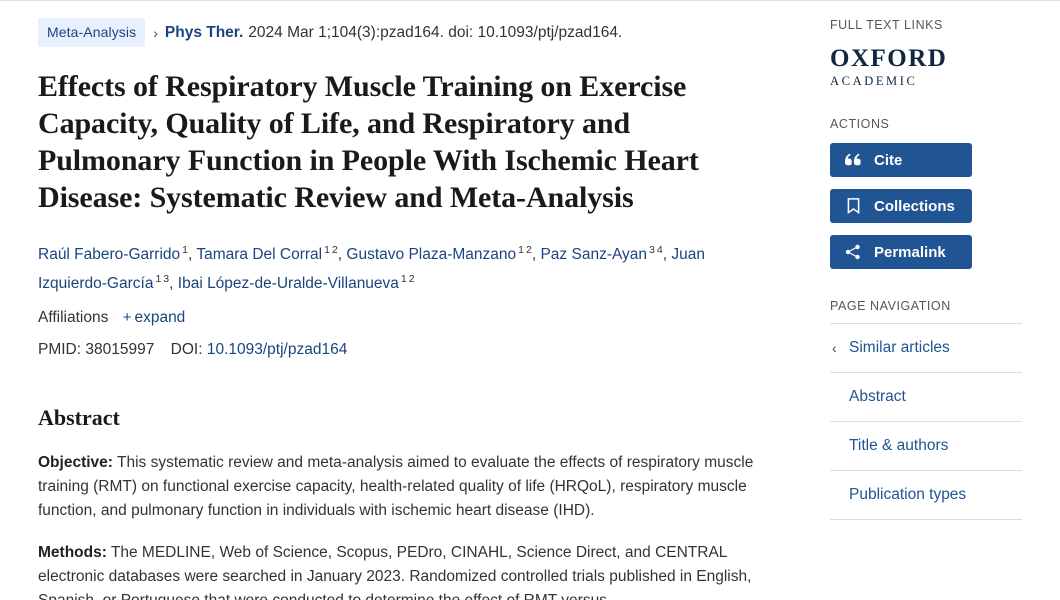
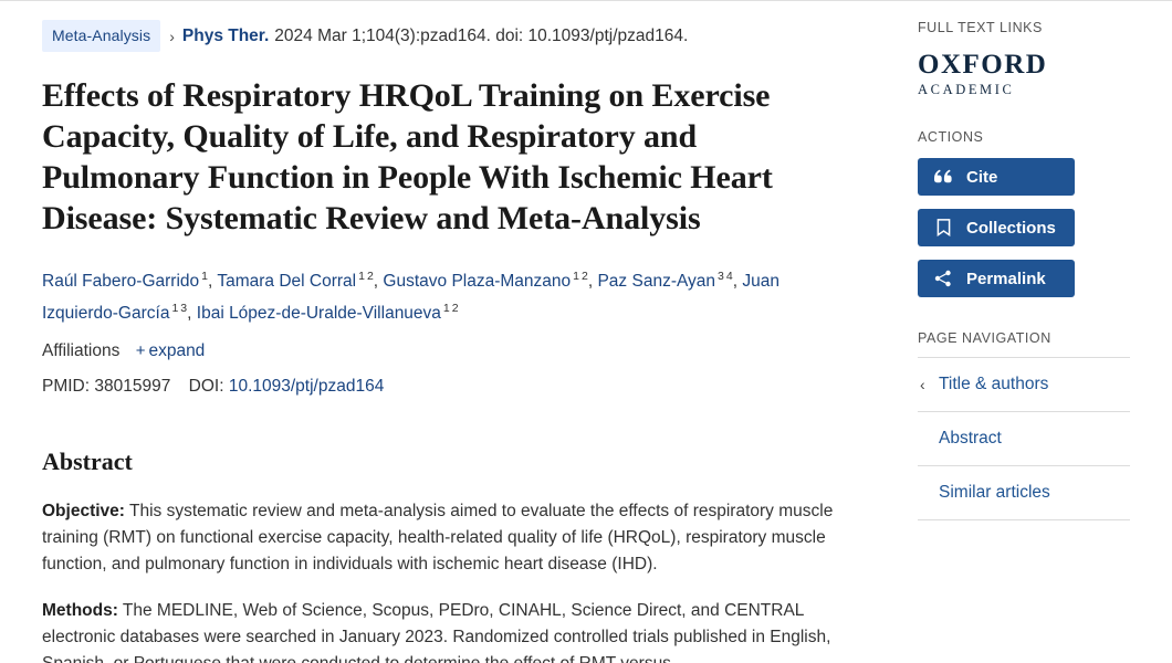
  Meta-Analysis
  ›
  Phys Ther.
  2024 Mar 1;104(3):pzad164. doi: 10.1093/ptj/pzad164.
- Effects of Respiratory Muscle Training on Exercise Capacity, Quality of Life, and Respiratory and Pulmonary Function in People With Ischemic Heart Disease: Systematic Review and Meta-Analysis
+ Effects of Respiratory HRQoL Training on Exercise Capacity, Quality of Life, and Respiratory and Pulmonary Function in People With Ischemic Heart Disease: Systematic Review and Meta-Analysis
  Raúl Fabero-Garrido 1, Tamara Del Corral 1 2, Gustavo Plaza-Manzano 1 2, Paz Sanz-Ayan 3 4, Juan Izquierdo-García 1 3, Ibai López-de-Uralde-Villanueva 1 2
  Affiliations + expand
  PMID: 38015997 DOI: 10.1093/ptj/pzad164
  Abstract
  Objective: This systematic review and meta-analysis aimed to evaluate the effects of respiratory muscle training (RMT) on functional exercise capacity, health-related quality of life (HRQoL), respiratory muscle function, and pulmonary function in individuals with ischemic heart disease (IHD).
  Methods: The MEDLINE, Web of Science, Scopus, PEDro, CINAHL, Science Direct, and CENTRAL electronic databases were searched in January 2023. Randomized controlled trials published in English,
  FULL TEXT LINKS
  OXFORD
  ACADEMIC
  ACTIONS
  Cite
  Collections
  Permalink
  PAGE NAVIGATION
  ‹
- Similar articles
+ Title & authors
  Abstract
- Title & authors
+ Similar articles
- Publication types
